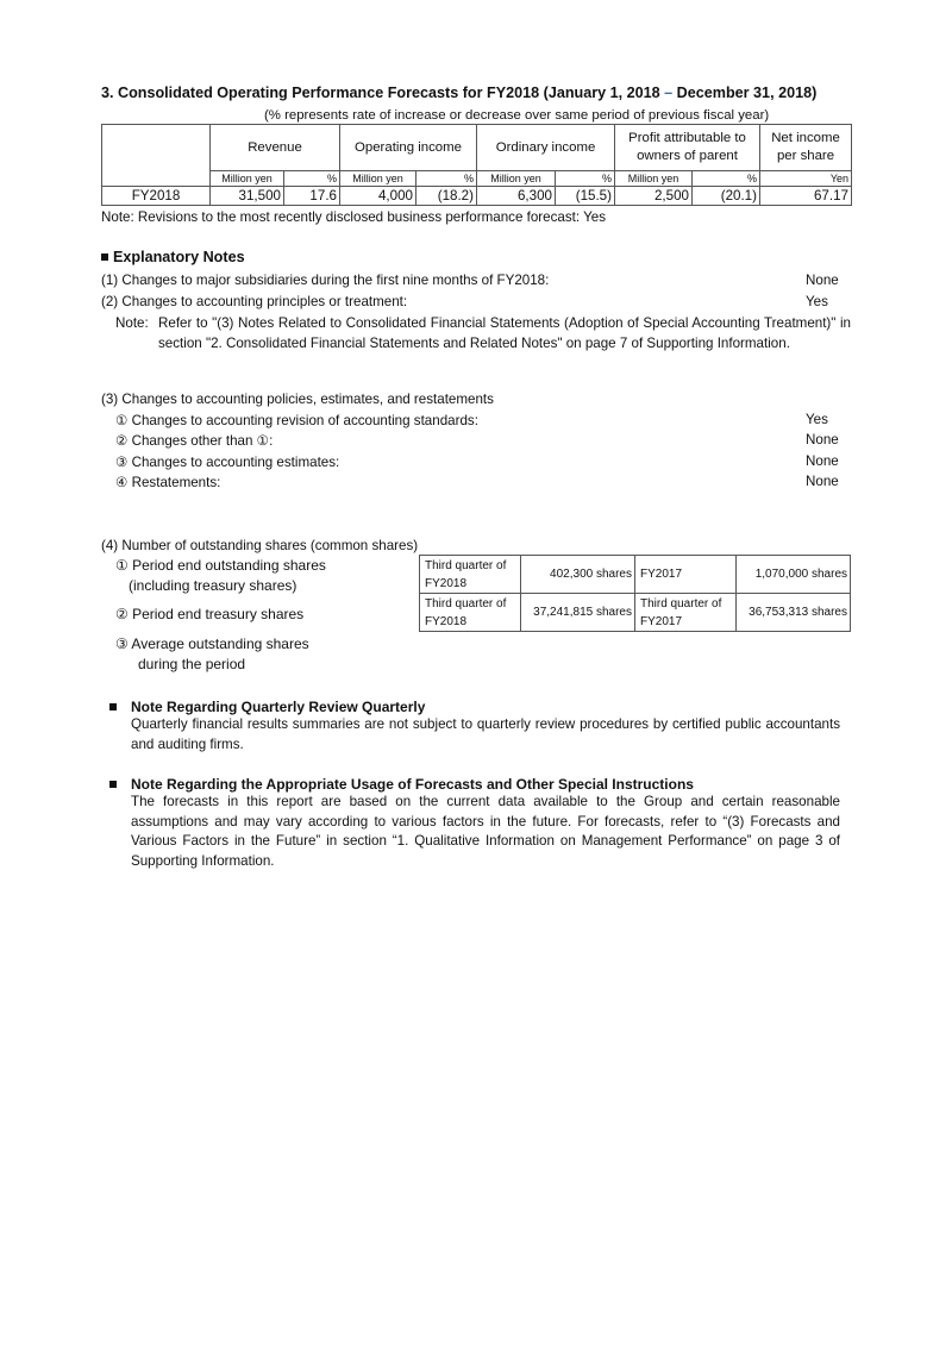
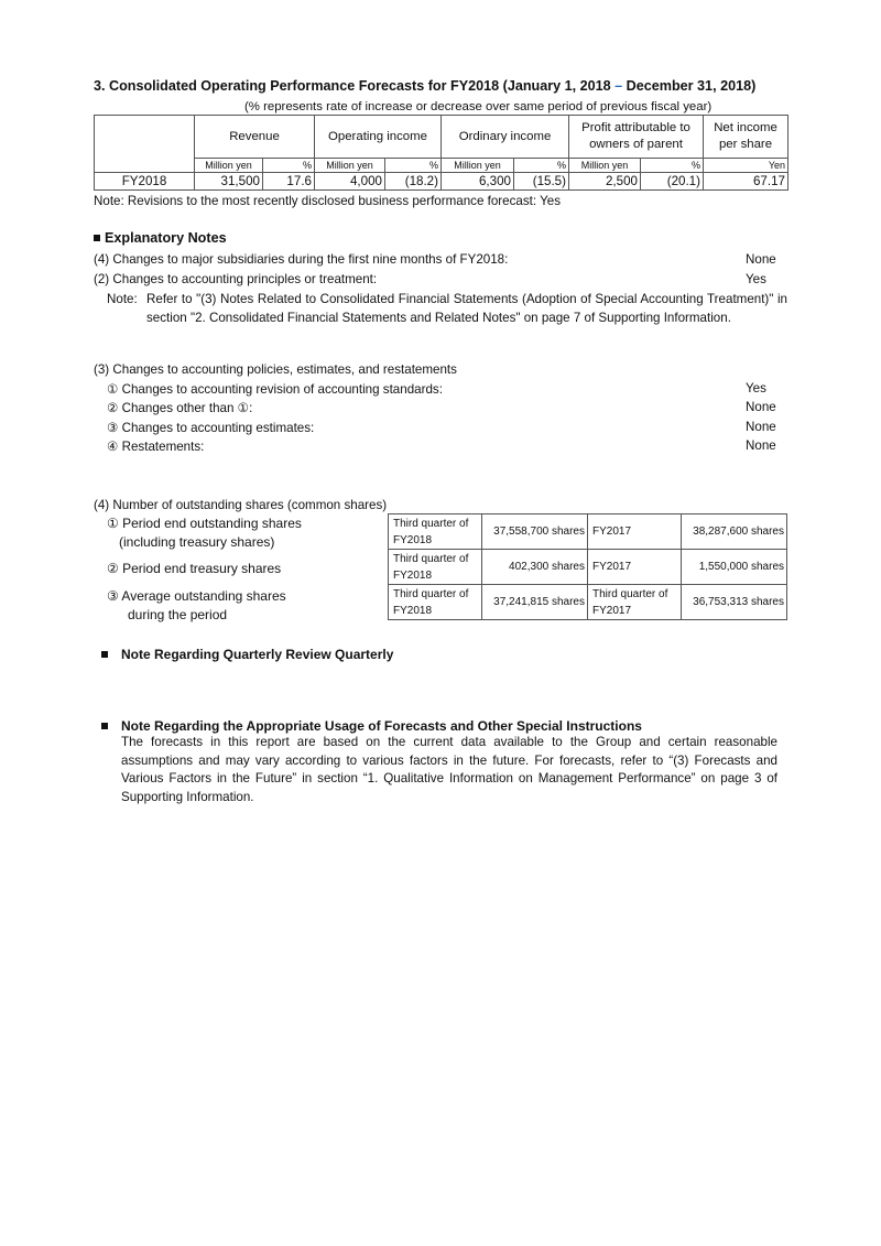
  3. Consolidated Operating Performance Forecasts for FY2018 (January 1, 2018 – December 31, 2018)
  (% represents rate of increase or decrease over same period of previous fiscal year)
  	Revenue	Operating income	Ordinary income	Profit attributable to owners of parent	Net income per share
  Million yen	%	Million yen	%	Million yen	%	Million yen	%	Yen
  FY2018	31,500	17.6	4,000	(18.2)	6,300	(15.5)	2,500	(20.1)	67.17
  Note: Revisions to the most recently disclosed business performance forecast: Yes
  Explanatory Notes
- (1) Changes to major subsidiaries during the first nine months of FY2018:
+ (4) Changes to major subsidiaries during the first nine months of FY2018:
  None
  (2) Changes to accounting principles or treatment:
  Yes
  Note:
  Refer to "(3) Notes Related to Consolidated Financial Statements (Adoption of Special Accounting Treatment)" in section "2. Consolidated Financial Statements and Related Notes" on page 7 of Supporting Information.
  (3) Changes to accounting policies, estimates, and restatements
  ① Changes to accounting revision of accounting standards:
  Yes
  ② Changes other than ①:
  None
  ③ Changes to accounting estimates:
  None
  ④ Restatements:
  None
  (4) Number of outstanding shares (common shares)
  ① Period end outstanding shares
  (including treasury shares)
  ② Period end treasury shares
  ③ Average outstanding shares
  during the period
+ Third quarter of FY2018	37,558,700 shares	FY2017	38,287,600 shares
- Third quarter of FY2018	402,300 shares	FY2017	1,070,000 shares
+ Third quarter of FY2018	402,300 shares	FY2017	1,550,000 shares
  Third quarter of FY2018	37,241,815 shares	Third quarter of FY2017	36,753,313 shares
  Note Regarding Quarterly Review Quarterly
- Quarterly financial results summaries are not subject to quarterly review procedures by certified public accountants and auditing firms.
  Note Regarding the Appropriate Usage of Forecasts and Other Special Instructions
  The forecasts in this report are based on the current data available to the Group and certain reasonable assumptions and may vary according to various factors in the future. For forecasts, refer to “(3) Forecasts and Various Factors in the Future” in section “1. Qualitative Information on Management Performance” on page 3 of Supporting Information.
